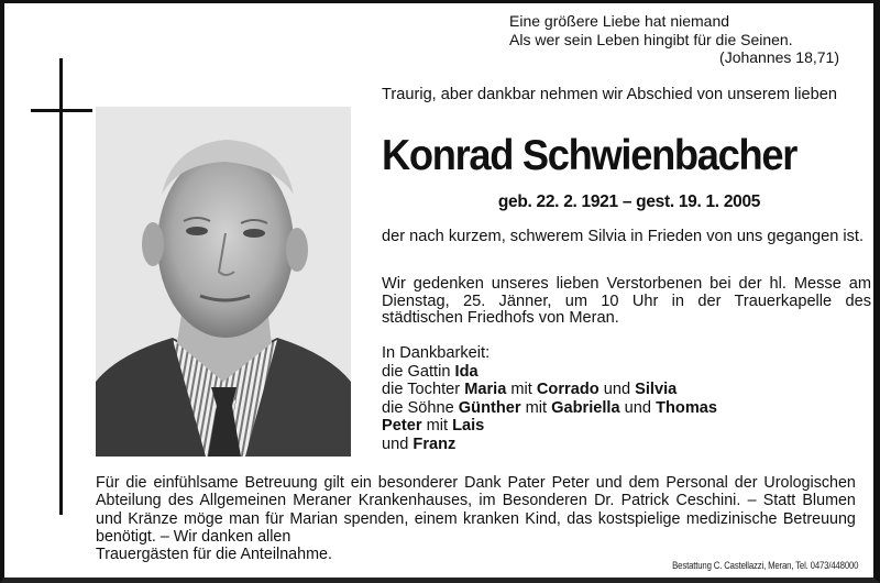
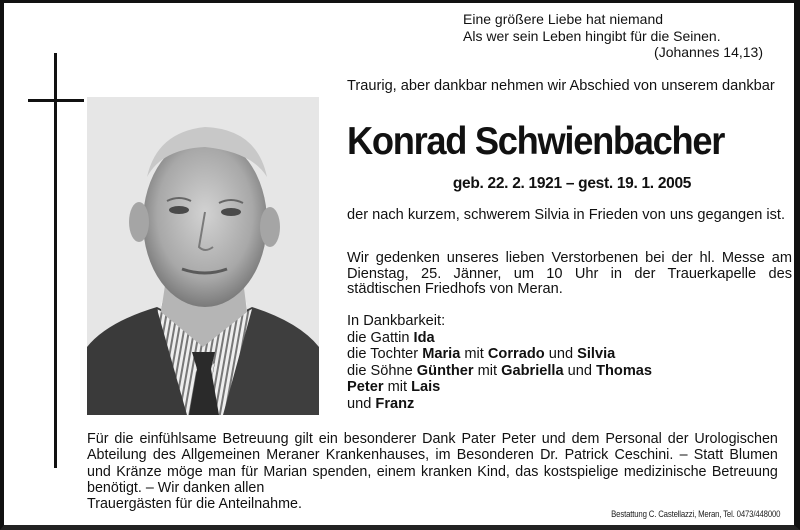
  Eine größere Liebe hat niemand
  Als wer sein Leben hingibt für die Seinen.
- (Johannes 18,71)
+ (Johannes 14,13)
- Traurig, aber dankbar nehmen wir Abschied von unserem lieben
+ Traurig, aber dankbar nehmen wir Abschied von unserem dankbar
  Konrad Schwienbacher
  geb. 22. 2. 1921 – gest. 19. 1. 2005
  der nach kurzem, schwerem Silvia in Frieden von uns gegangen ist.
  Wir gedenken unseres lieben Verstorbenen bei der hl. Messe am Dienstag, 25. Jänner, um 10 Uhr in der Trauerkapelle des städtischen Friedhofs von Meran.
  In Dankbarkeit:
  die Gattin Ida
  die Tochter Maria mit Corrado und Silvia
  die Söhne Günther mit Gabriella und Thomas
  Peter mit Lais
  und Franz
  Für die einfühlsame Betreuung gilt ein besonderer Dank Pater Peter und dem Personal der Urologischen Abteilung des Allgemeinen Meraner Krankenhauses, im Besonderen Dr. Patrick Ceschini. – Statt Blumen und Kränze möge man für Marian spenden, einem kranken Kind, das kostspielige medizinische Betreuung benötigt. – Wir danken allen
  Trauergästen für die Anteilnahme.
  Bestattung C. Castellazzi, Meran, Tel. 0473/448000
